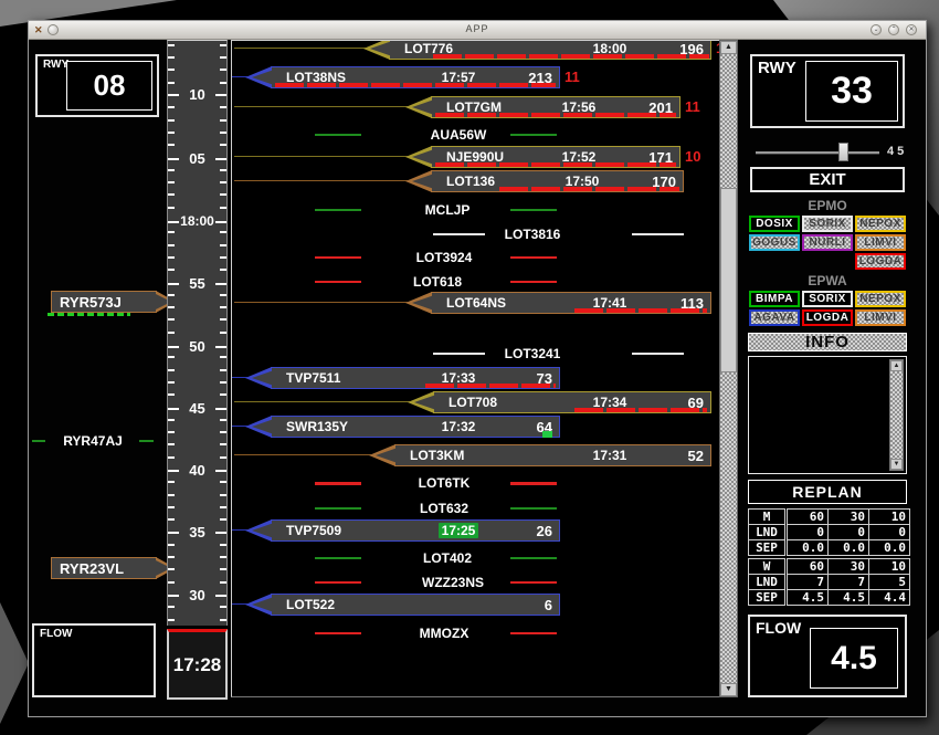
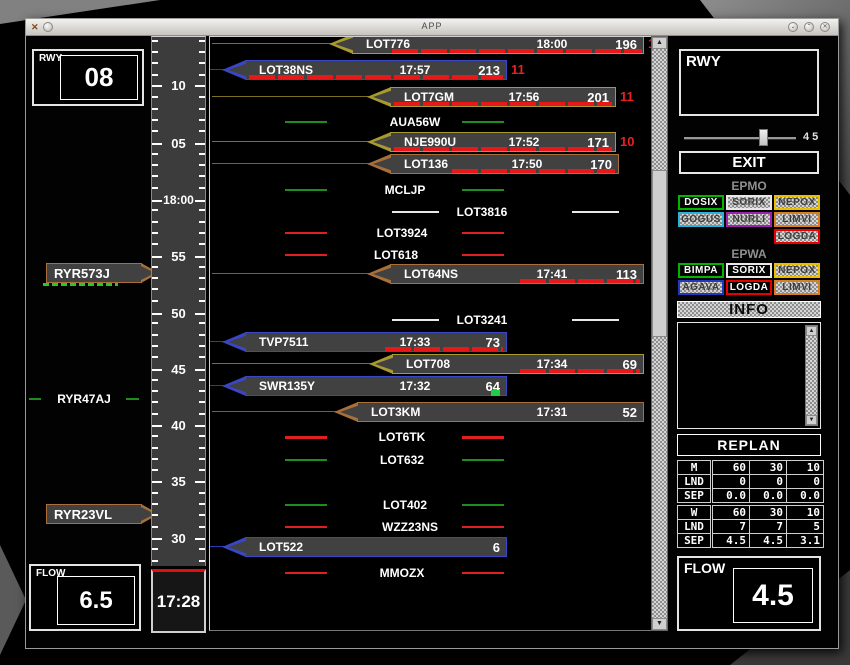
  ✕
  APP
  RWY
  08
  RYR573J
  RYR47AJ
  RYR23VL
  FLOW
+ 6.5
  10
  05
  18:00
  55
  50
  45
  40
  35
  30
  17:28
  LOT776
  18:00
  196
  LOT38NS
  17:57
  213
  11
  LOT7GM
  17:56
  201
  11
  AUA56W
  NJE990U
  17:52
  171
  10
  LOT136
  17:50
  170
  MCLJP
  LOT3816
  LOT3924
  LOT618
  LOT64NS
  17:41
  113
  LOT3241
  TVP7511
  17:33
  73
  LOT708
  17:34
  69
  SWR135Y
  17:32
  64
  LOT3KM
  17:31
  52
  LOT6TK
  LOT632
- TVP7509
- 17:25
- 26
  LOT402
  WZZ23NS
  LOT522
  6
  MMOZX
  RWY
- 33
  45
  EXIT
  EPMO
  DOSIX
  SORIX
  NEPOX
  GOGUS
  NURLI
  LIMVI
  LOGDA
  EPWA
  BIMPA
  SORIX
  NEPOX
  AGAVA
  LOGDA
  LIMVI
  INFO
  REPLAN
  M	60	30	10
  LND	0	0	0
  SEP	0.0	0.0	0.0
  W	60	30	10
  LND	7	7	5
- SEP	4.5	4.5	4.4
+ SEP	4.5	4.5	3.1
  FLOW
  4.5
